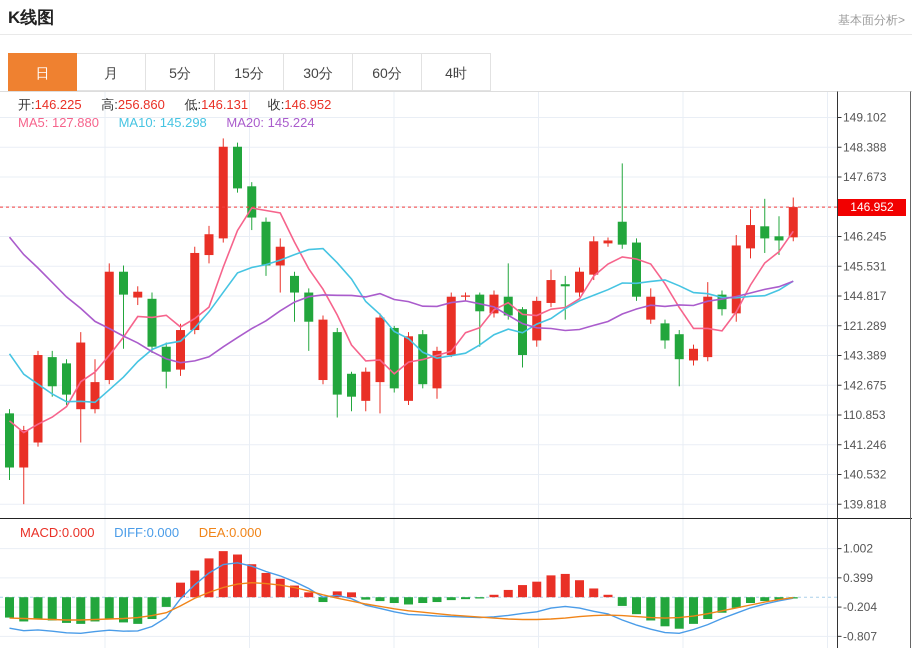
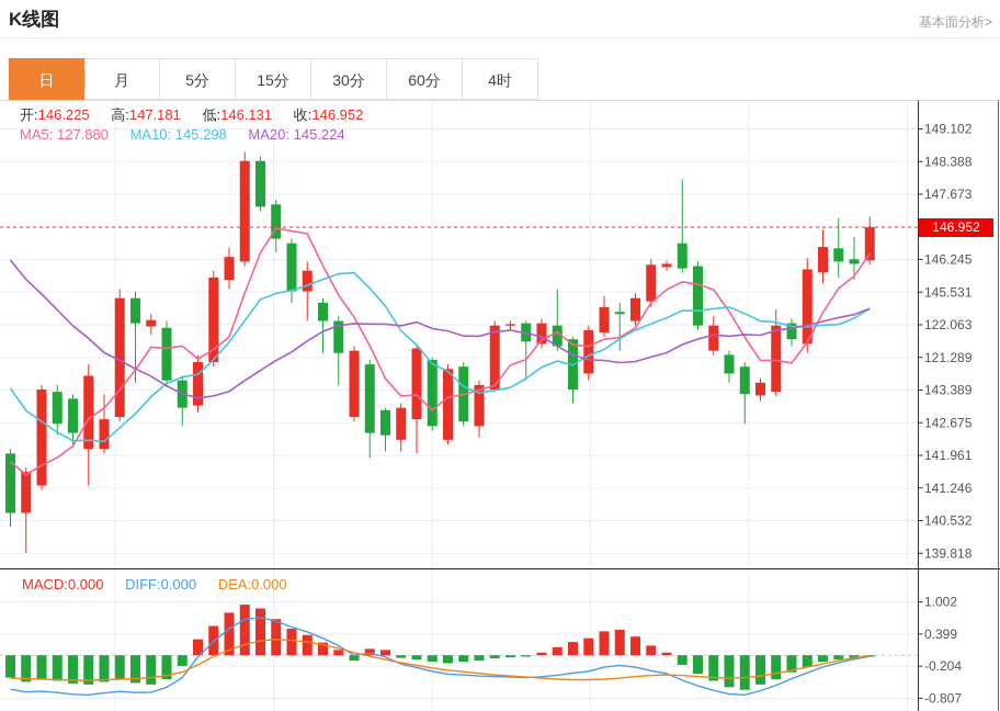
  K线图
  基本面分析>
  日
  月
  5分
  15分
  30分
  60分
  4时
  149.102
  148.388
  147.673
  146.245
  145.531
- 144.817
+ 122.063
  121.289
  143.389
  142.675
- 110.853
+ 141.961
  141.246
  140.532
  139.818
  1.002
  0.399
  -0.204
  -0.807
- 开:146.225 高:256.860 低:146.131 收:146.952
+ 开:146.225 高:147.181 低:146.131 收:146.952
  MA5: 127.880 MA10: 145.298 MA20: 145.224
  MACD:0.000 DIFF:0.000 DEA:0.000
  146.952
